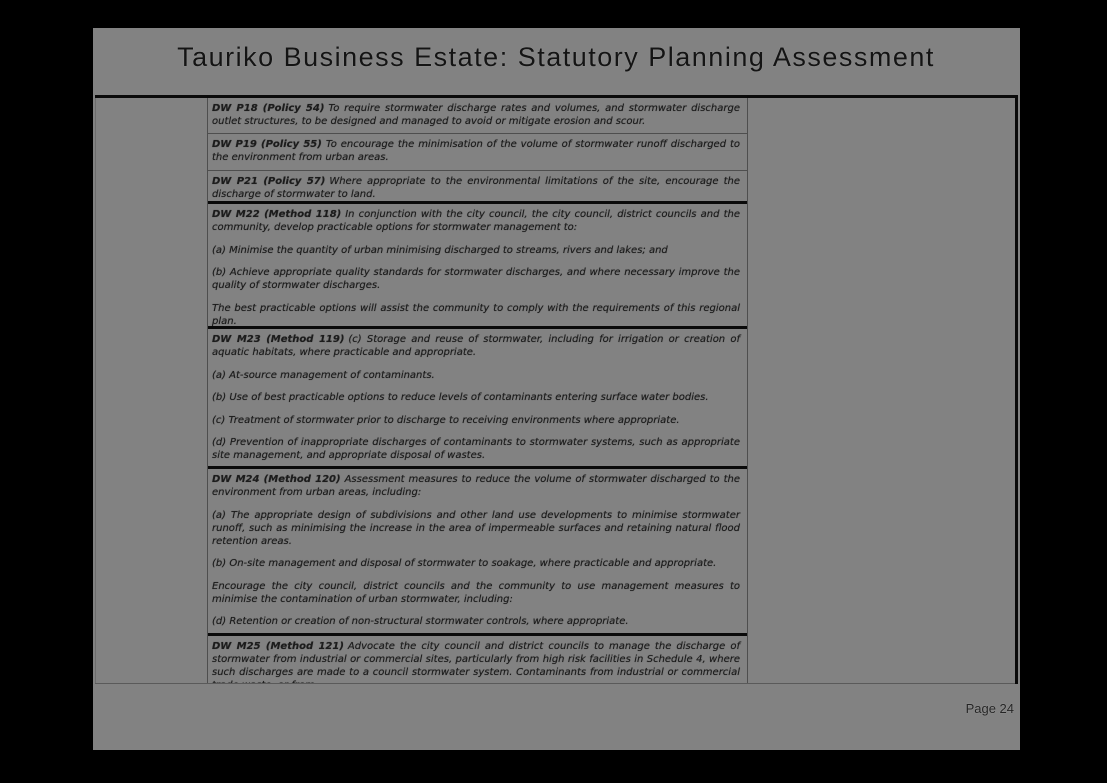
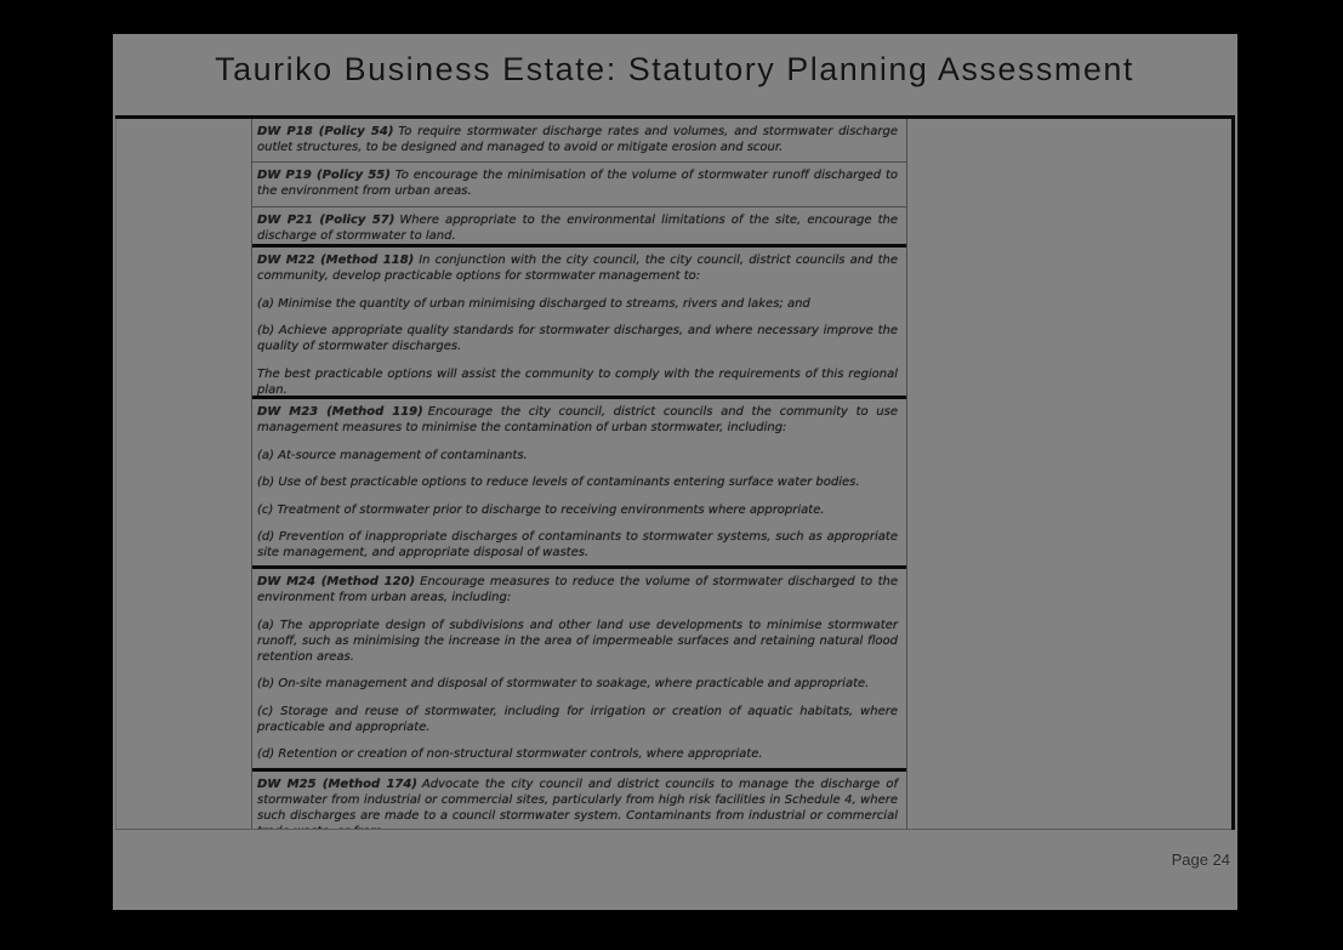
  Tauriko Business Estate: Statutory Planning Assessment
  DW P18 (Policy 54) To require stormwater discharge rates and volumes, and stormwater discharge outlet structures, to be designed and managed to avoid or mitigate erosion and scour.
  DW P19 (Policy 55) To encourage the minimisation of the volume of stormwater runoff discharged to the environment from urban areas.
  DW P21 (Policy 57) Where appropriate to the environmental limitations of the site, encourage the discharge of stormwater to land.
  DW M22 (Method 118) In conjunction with the city council, the city council, district councils and the community, develop practicable options for stormwater management to:
  (a) Minimise the quantity of urban minimising discharged to streams, rivers and lakes; and
  (b) Achieve appropriate quality standards for stormwater discharges, and where necessary improve the quality of stormwater discharges.
  The best practicable options will assist the community to comply with the requirements of this regional plan.
- DW M23 (Method 119) (c) Storage and reuse of stormwater, including for irrigation or creation of aquatic habitats, where practicable and appropriate.
+ DW M23 (Method 119) Encourage the city council, district councils and the community to use management measures to minimise the contamination of urban stormwater, including:
  (a) At-source management of contaminants.
  (b) Use of best practicable options to reduce levels of contaminants entering surface water bodies.
  (c) Treatment of stormwater prior to discharge to receiving environments where appropriate.
  (d) Prevention of inappropriate discharges of contaminants to stormwater systems, such as appropriate site management, and appropriate disposal of wastes.
- DW M24 (Method 120) Assessment measures to reduce the volume of stormwater discharged to the environment from urban areas, including:
+ DW M24 (Method 120) Encourage measures to reduce the volume of stormwater discharged to the environment from urban areas, including:
  (a) The appropriate design of subdivisions and other land use developments to minimise stormwater runoff, such as minimising the increase in the area of impermeable surfaces and retaining natural flood retention areas.
  (b) On-site management and disposal of stormwater to soakage, where practicable and appropriate.
- Encourage the city council, district councils and the community to use management measures to minimise the contamination of urban stormwater, including:
+ (c) Storage and reuse of stormwater, including for irrigation or creation of aquatic habitats, where practicable and appropriate.
  (d) Retention or creation of non-structural stormwater controls, where appropriate.
- DW M25 (Method 121) Advocate the city council and district councils to manage the discharge of stormwater from industrial or commercial sites, particularly from high risk facilities in Schedule 4, where such discharges are made to a council stormwater system. Contaminants from industrial or commercial
+ DW M25 (Method 174) Advocate the city council and district councils to manage the discharge of stormwater from industrial or commercial sites, particularly from high risk facilities in Schedule 4, where such discharges are made to a council stormwater system. Contaminants from industrial or commercial
  Page 24
